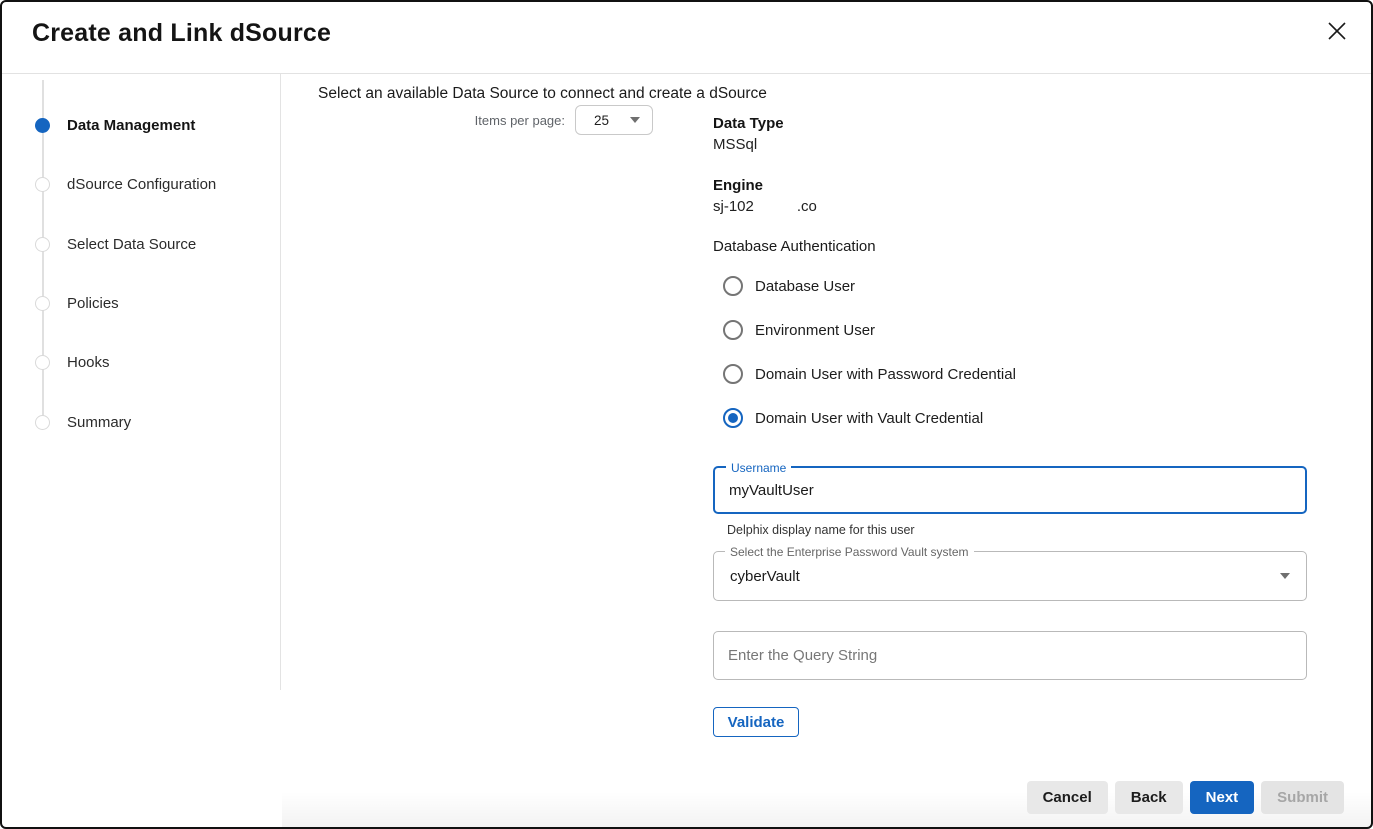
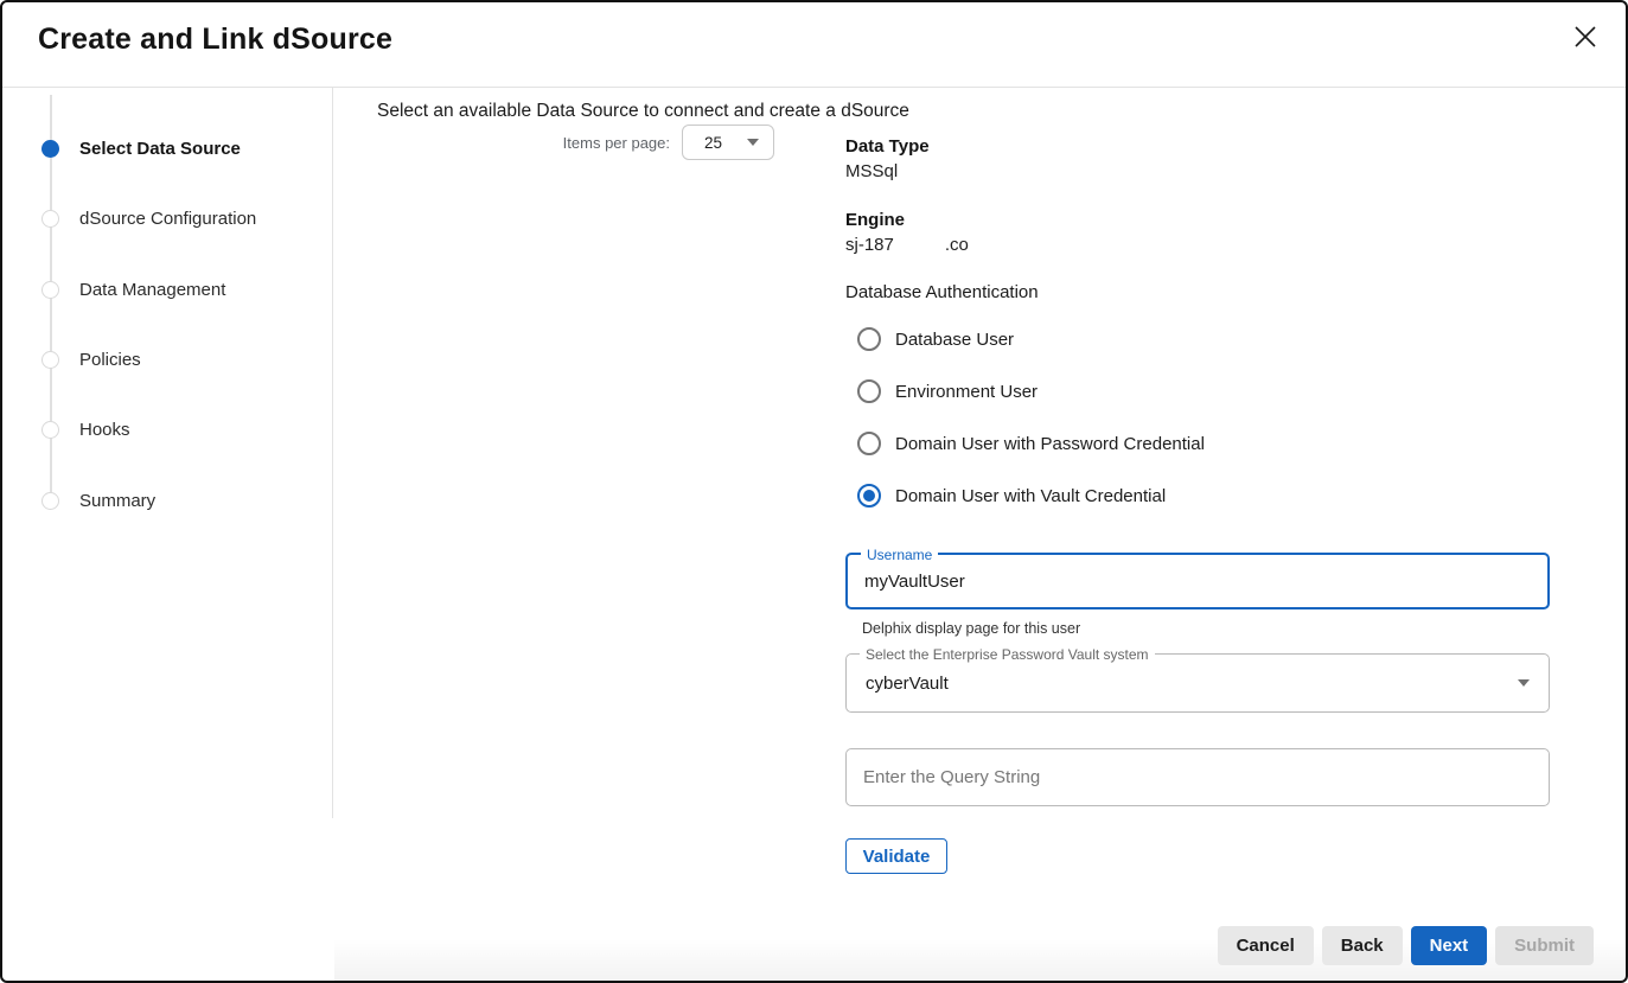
  Create and Link dSource
- Data Management
+ Select Data Source
  dSource Configuration
- Select Data Source
+ Data Management
  Policies
  Hooks
  Summary
  Select an available Data Source to connect and create a dSource
  Items per page:
  25
  Data Type
  MSSql
  Engine
- sj-102 .co
+ sj-187 .co
  Database Authentication
  Database User
  Environment User
  Domain User with Password Credential
  Domain User with Vault Credential
  Username
  myVaultUser
- Delphix display name for this user
+ Delphix display page for this user
  Select the Enterprise Password Vault system
  cyberVault
  Enter the Query String
  Validate
  Cancel
  Back
  Next
  Submit
